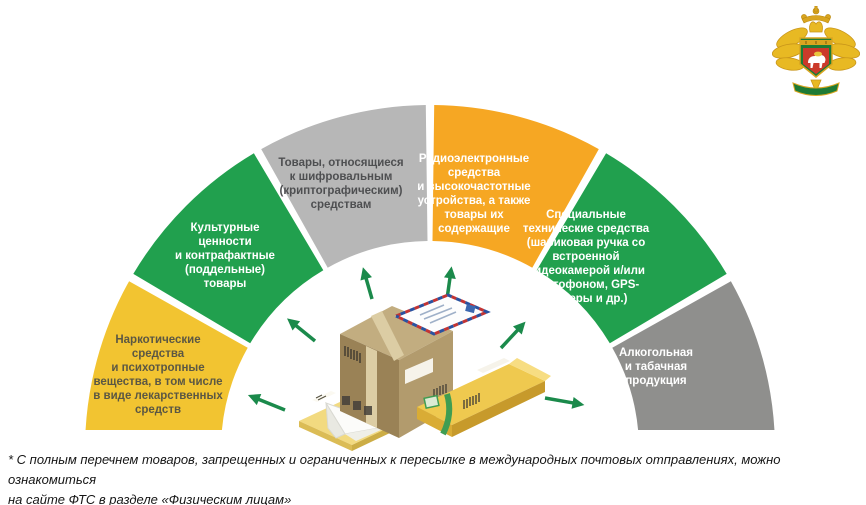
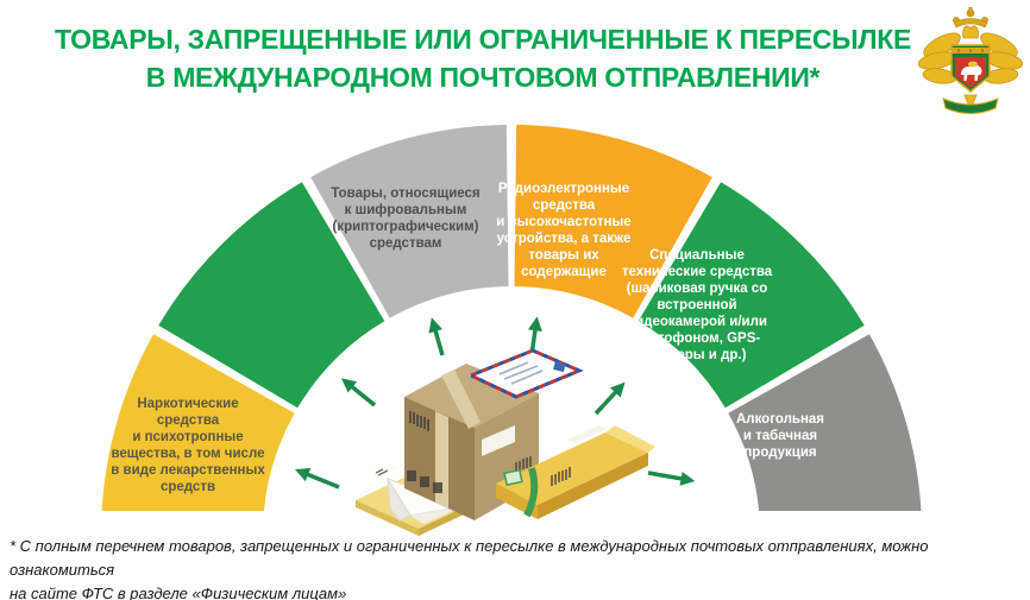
+ ТОВАРЫ, ЗАПРЕЩЕННЫЕ ИЛИ ОГРАНИЧЕННЫЕ К ПЕРЕСЫЛКЕ
+ В МЕЖДУНАРОДНОМ ПОЧТОВОМ ОТПРАВЛЕНИИ*
  Наркотические
  средства
  и психотропные
  вещества, в том числе
  в виде лекарственных
  средств
- Культурные
- ценности
- и контрафактные
- (поддельные)
- товары
  Товары, относящиеся
  к шифровальным
  (криптографическим)
  средствам
  Радиоэлектронные
  средства
  и высокочастотные
  устройства, а также
  товары их
  содержащие
  Специальные
  технические средства
  (шариковая ручка со
  встроенной
  видеокамерой и/или
  диктофоном, GPS-
  трекеры и др.)
  Алкогольная
  и табачная
  продукция
  * С полным перечнем товаров, запрещенных и ограниченных к пересылке в международных почтовых отправлениях, можно ознакомиться
  на сайте ФТС в разделе «Физическим лицам»
